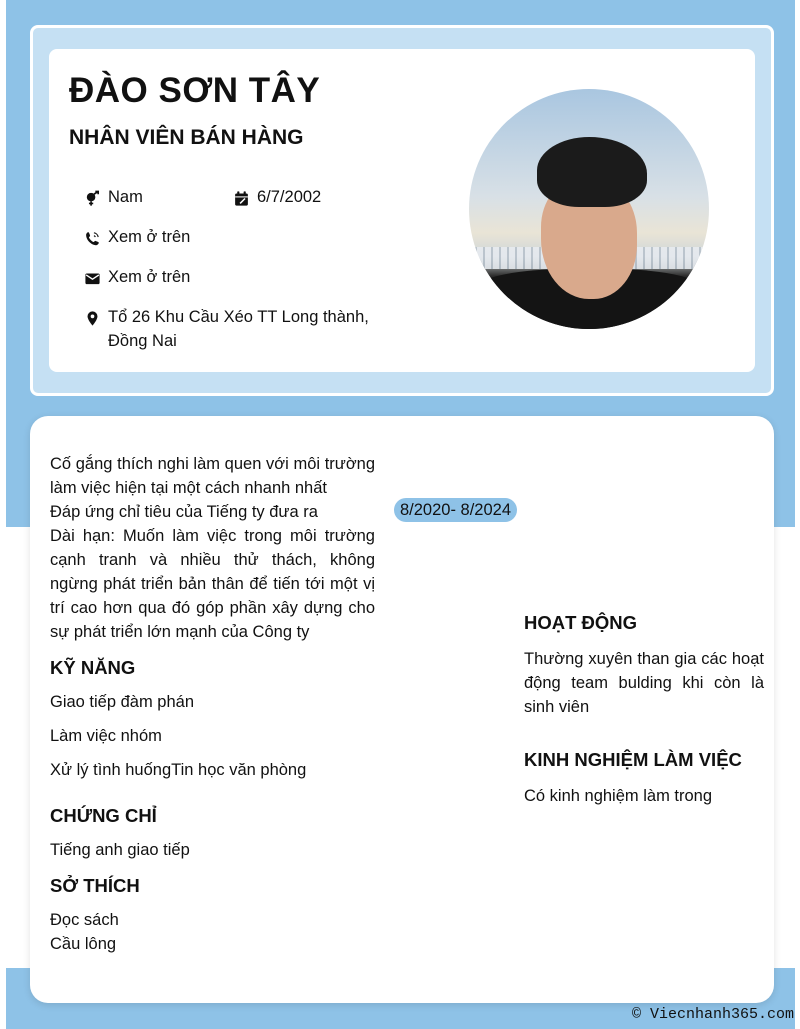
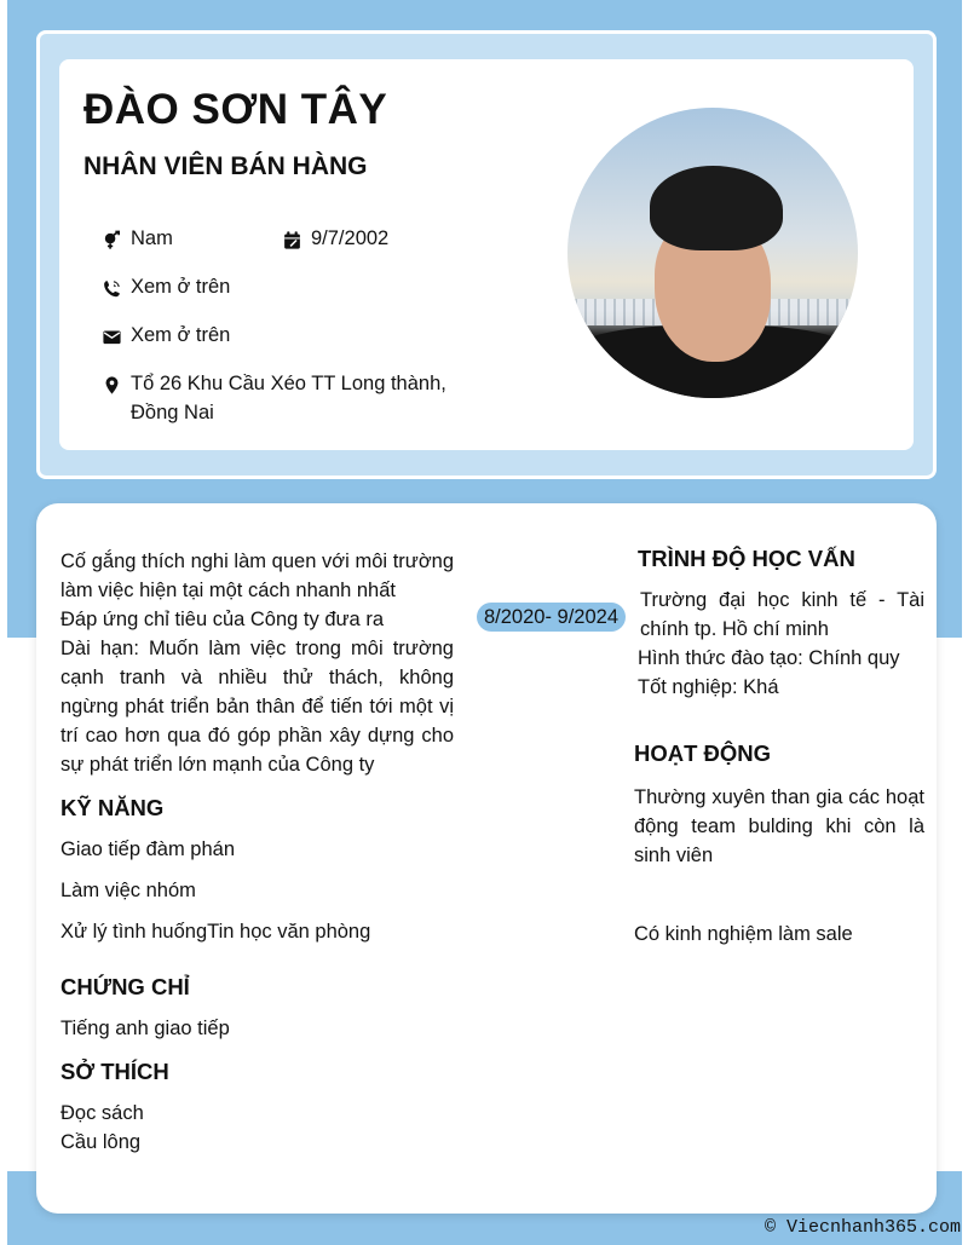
  ĐÀO SƠN TÂY
  NHÂN VIÊN BÁN HÀNG
  Nam
- 6/7/2002
+ 9/7/2002
  Xem ở trên
  Xem ở trên
  Tổ 26 Khu Cầu Xéo TT Long thành,
  Đồng Nai
  Cố gắng thích nghi làm quen với môi trường làm việc hiện tại một cách nhanh nhất
- Đáp ứng chỉ tiêu của Tiếng ty đưa ra
+ Đáp ứng chỉ tiêu của Công ty đưa ra
  Dài hạn: Muốn làm việc trong môi trường cạnh tranh và nhiều thử thách, không ngừng phát triển bản thân để tiến tới một vị trí cao hơn qua đó góp phần xây dựng cho sự phát triển lớn mạnh của Công ty
  KỸ NĂNG
  Giao tiếp đàm phán
  Làm việc nhóm
  Xử lý tình huốngTin học văn phòng
  CHỨNG CHỈ
  Tiếng anh giao tiếp
  SỞ THÍCH
  Đọc sách
  Cầu lông
- 8/2020- 8/2024
+ 8/2020- 9/2024
+ TRÌNH ĐỘ HỌC VẤN
+ Trường đại học kinh tế - Tài chính tp. Hồ chí minh
+ Hình thức đào tạo: Chính quy
+ Tốt nghiệp: Khá
  HOẠT ĐỘNG
  Thường xuyên than gia các hoạt động team bulding khi còn là sinh viên
- KINH NGHIỆM LÀM VIỆC
- Có kinh nghiệm làm trong
+ Có kinh nghiệm làm sale
  © Viecnhanh365.com
